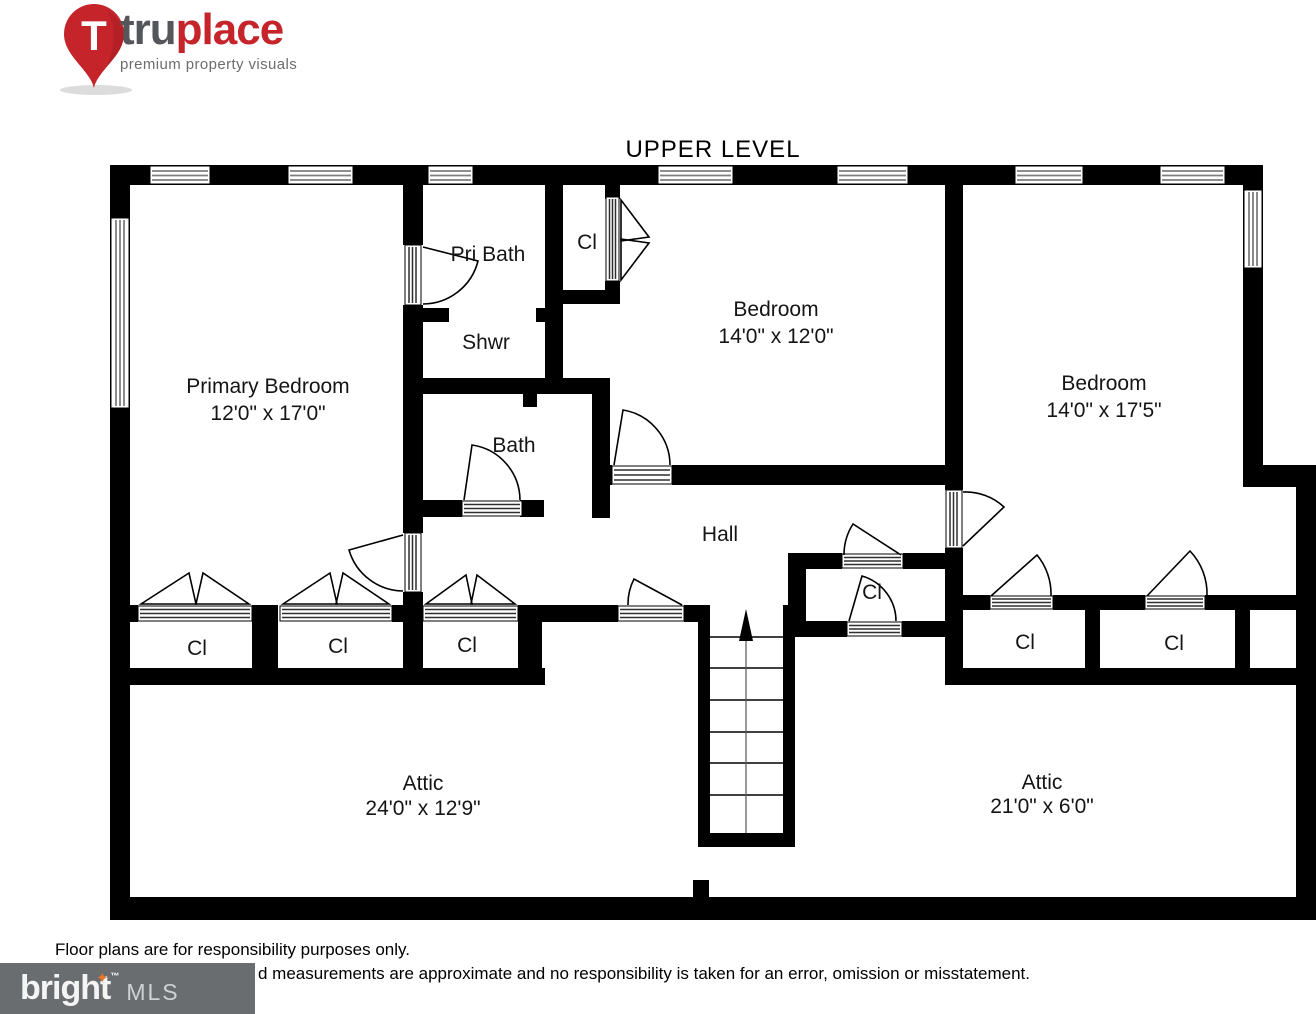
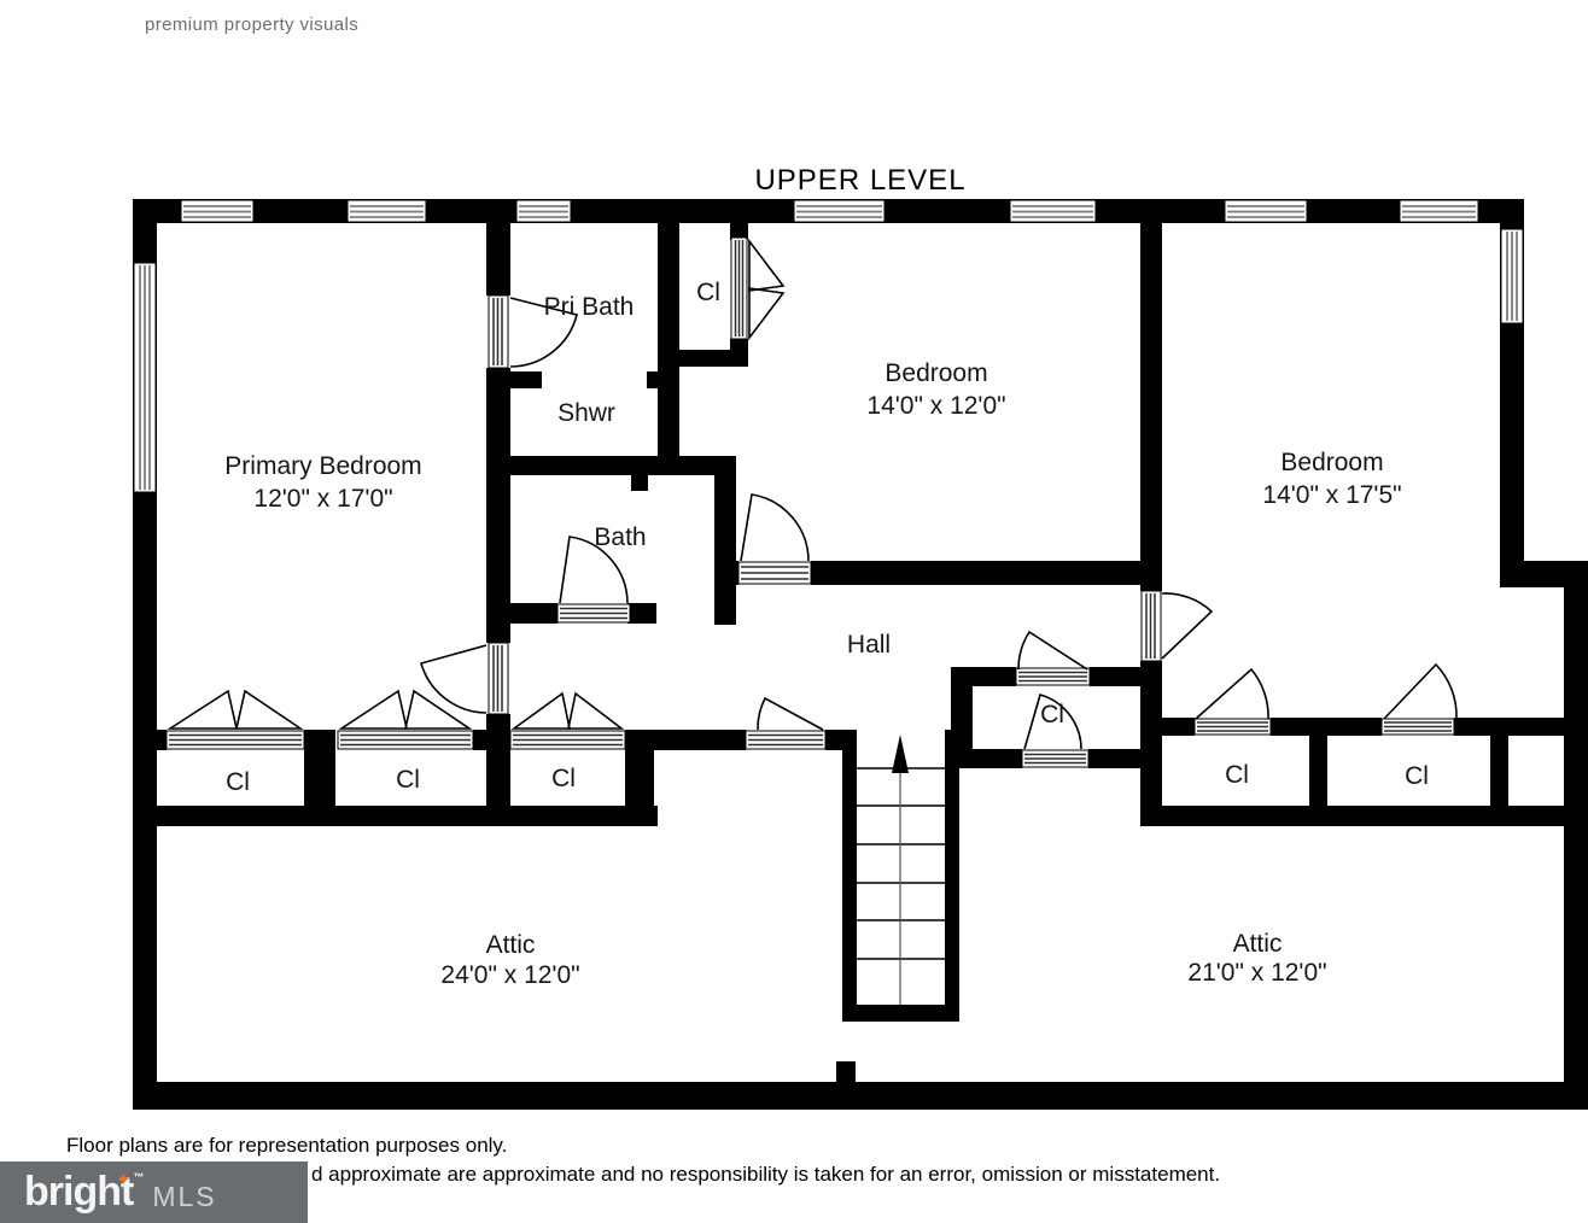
- T
- truplace
  premium property visuals
  UPPER LEVEL
  Primary Bedroom
  12'0" x 17'0"
  Pri Bath
  Cl
  Shwr
  Bedroom
  14'0" x 12'0"
  Bedroom
  14'0" x 17'5"
  Bath
  Hall
  Cl
  Cl
  Cl
  Cl
  Cl
  Cl
  Attic
- 24'0" x 12'9"
+ 24'0" x 12'0"
  Attic
- 21'0" x 6'0"
+ 21'0" x 12'0"
- Floor plans are for responsibility purposes only.
+ Floor plans are for representation purposes only.
- d measurements are approximate and no responsibility is taken for an error, omission or misstatement.
+ d approximate are approximate and no responsibility is taken for an error, omission or misstatement.
  bright™
  ✦
  MLS
